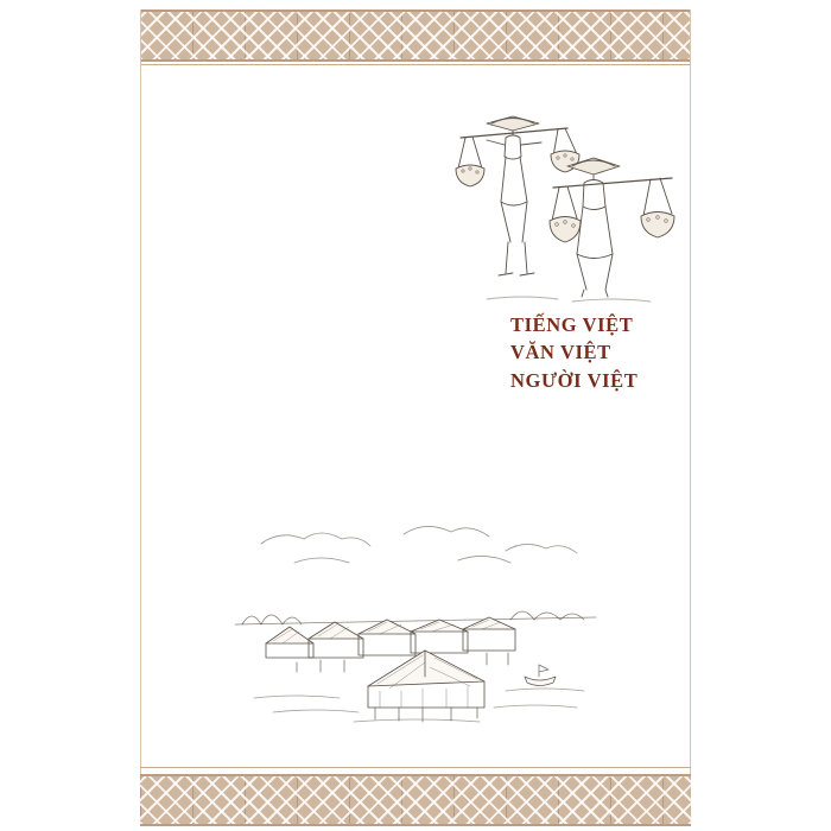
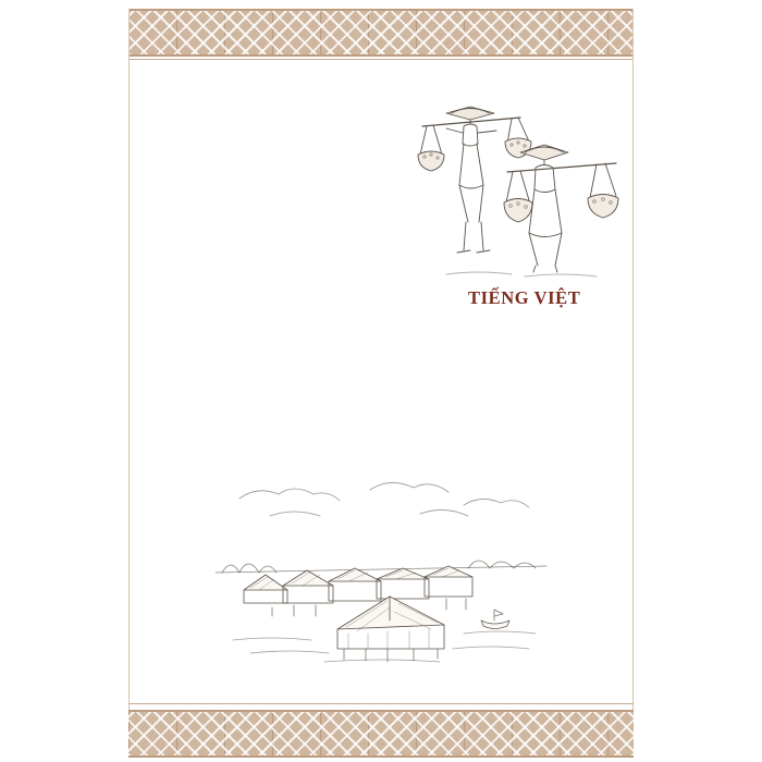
  TIẾNG VIỆT
- VĂN VIỆT
- NGƯỜI VIỆT
